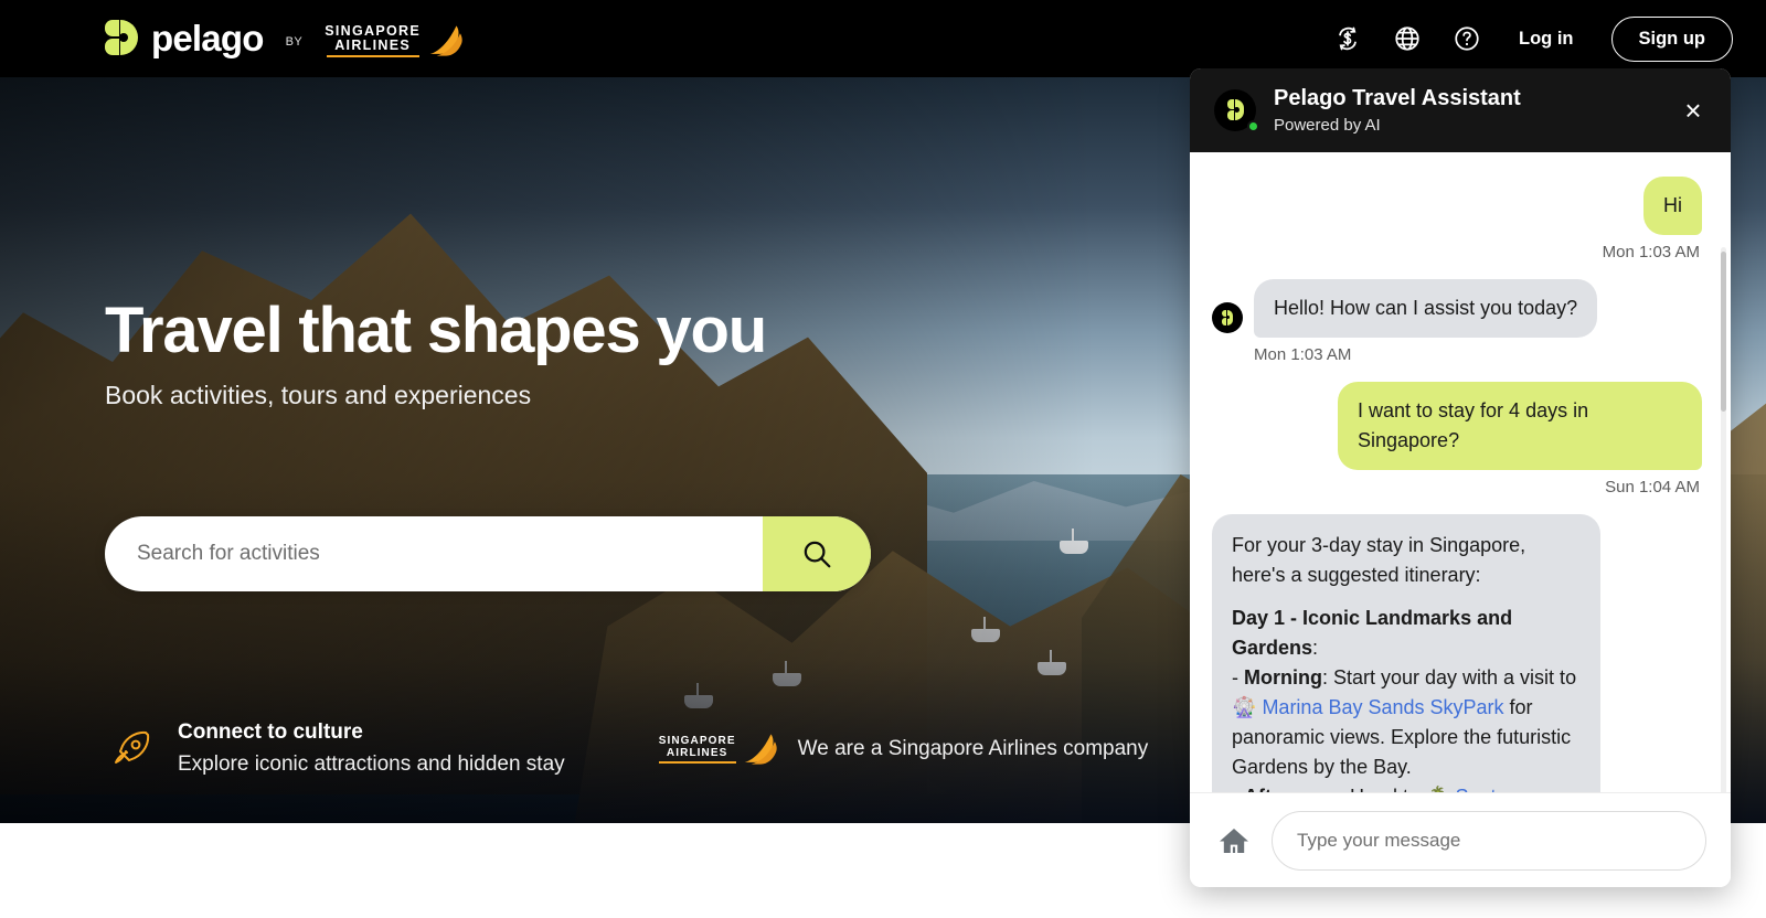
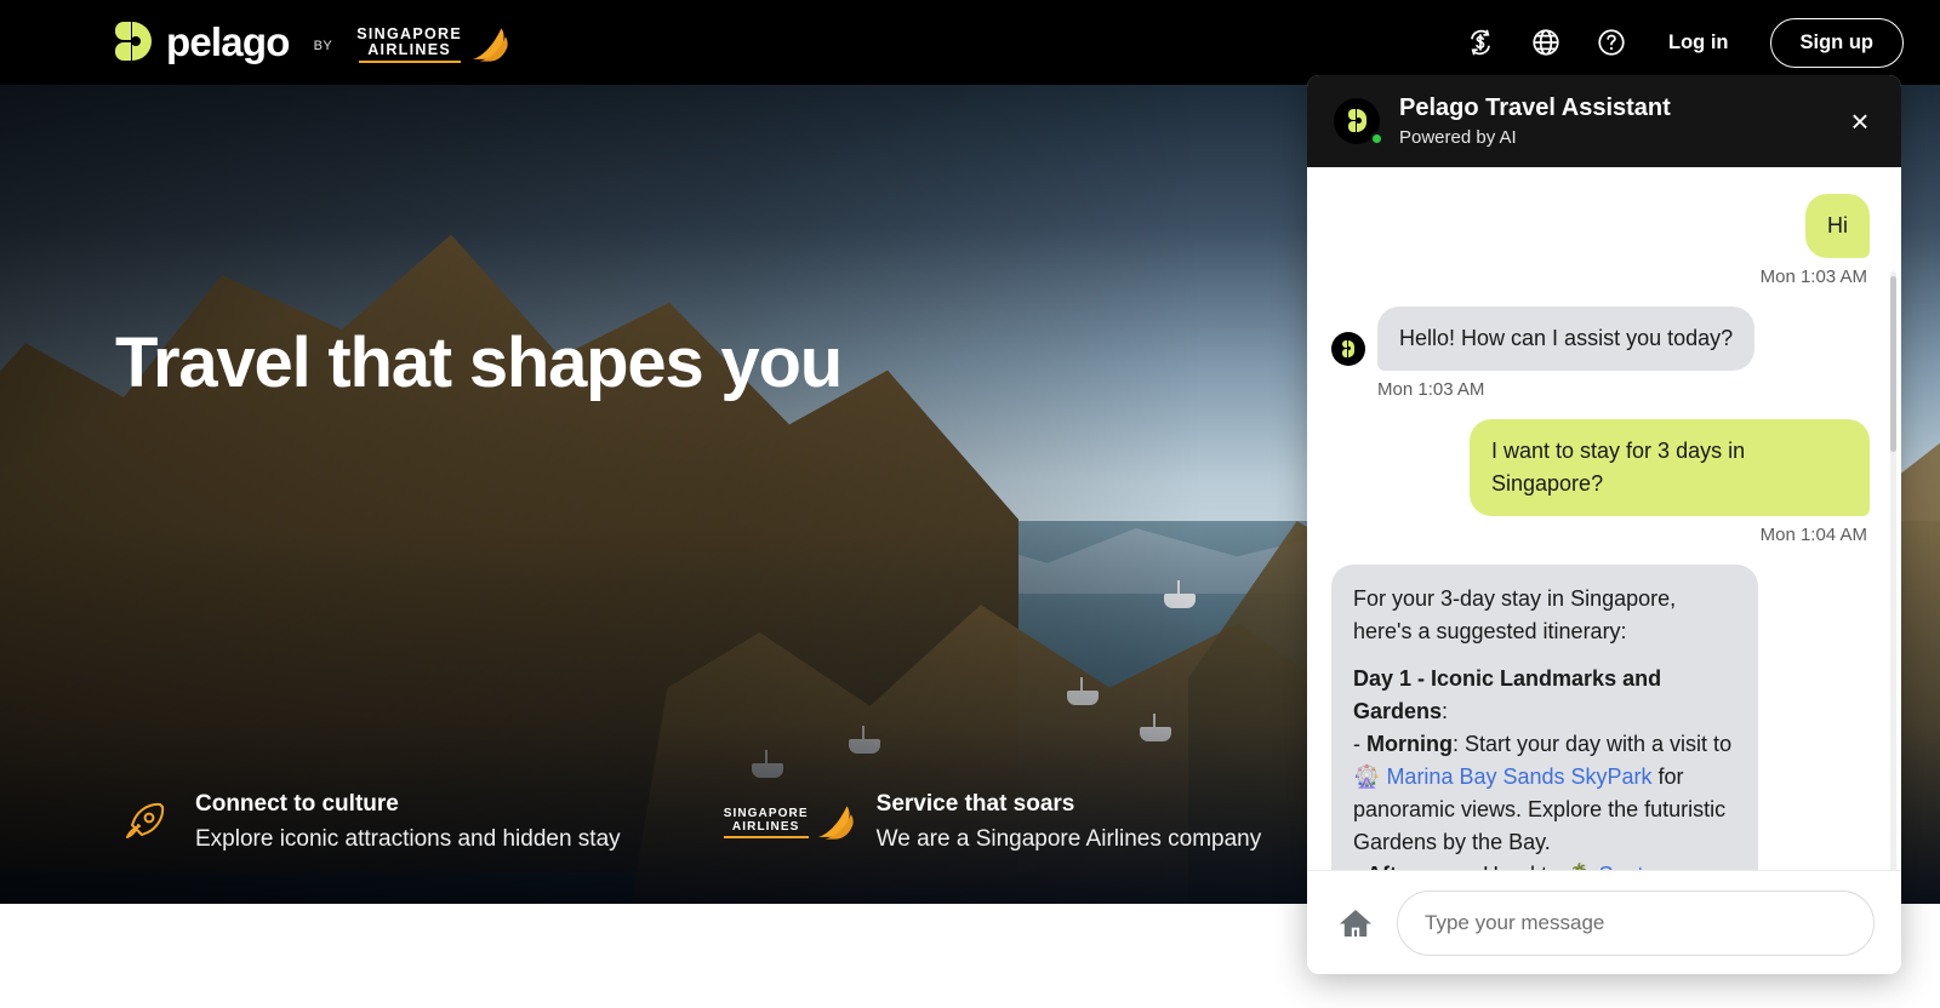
  pelago
  BY
  SINGAPORE
  AIRLINES
  Log in
  Sign up
  Travel that shapes you
- Book activities, tours and experiences
- Search for activities
  Connect to culture
  Explore iconic attractions and hidden stay
  SINGAPORE
  AIRLINES
+ Service that soars
  We are a Singapore Airlines company
  Pelago Travel Assistant
  Powered by AI
  ×
  Hi
  Mon 1:03 AM
  Hello! How can I assist you today?
  Mon 1:03 AM
- I want to stay for 4 days in Singapore?
+ I want to stay for 3 days in Singapore?
- Sun 1:04 AM
+ Mon 1:04 AM
  For your 3-day stay in Singapore, here's a suggested itinerary: Day 1 - Iconic Landmarks and Gardens:
  - Morning: Start your day with a visit to 🎡 Marina Bay Sands SkyPark for panoramic views. Explore the futuristic Gardens by the Bay.
  Type your message
